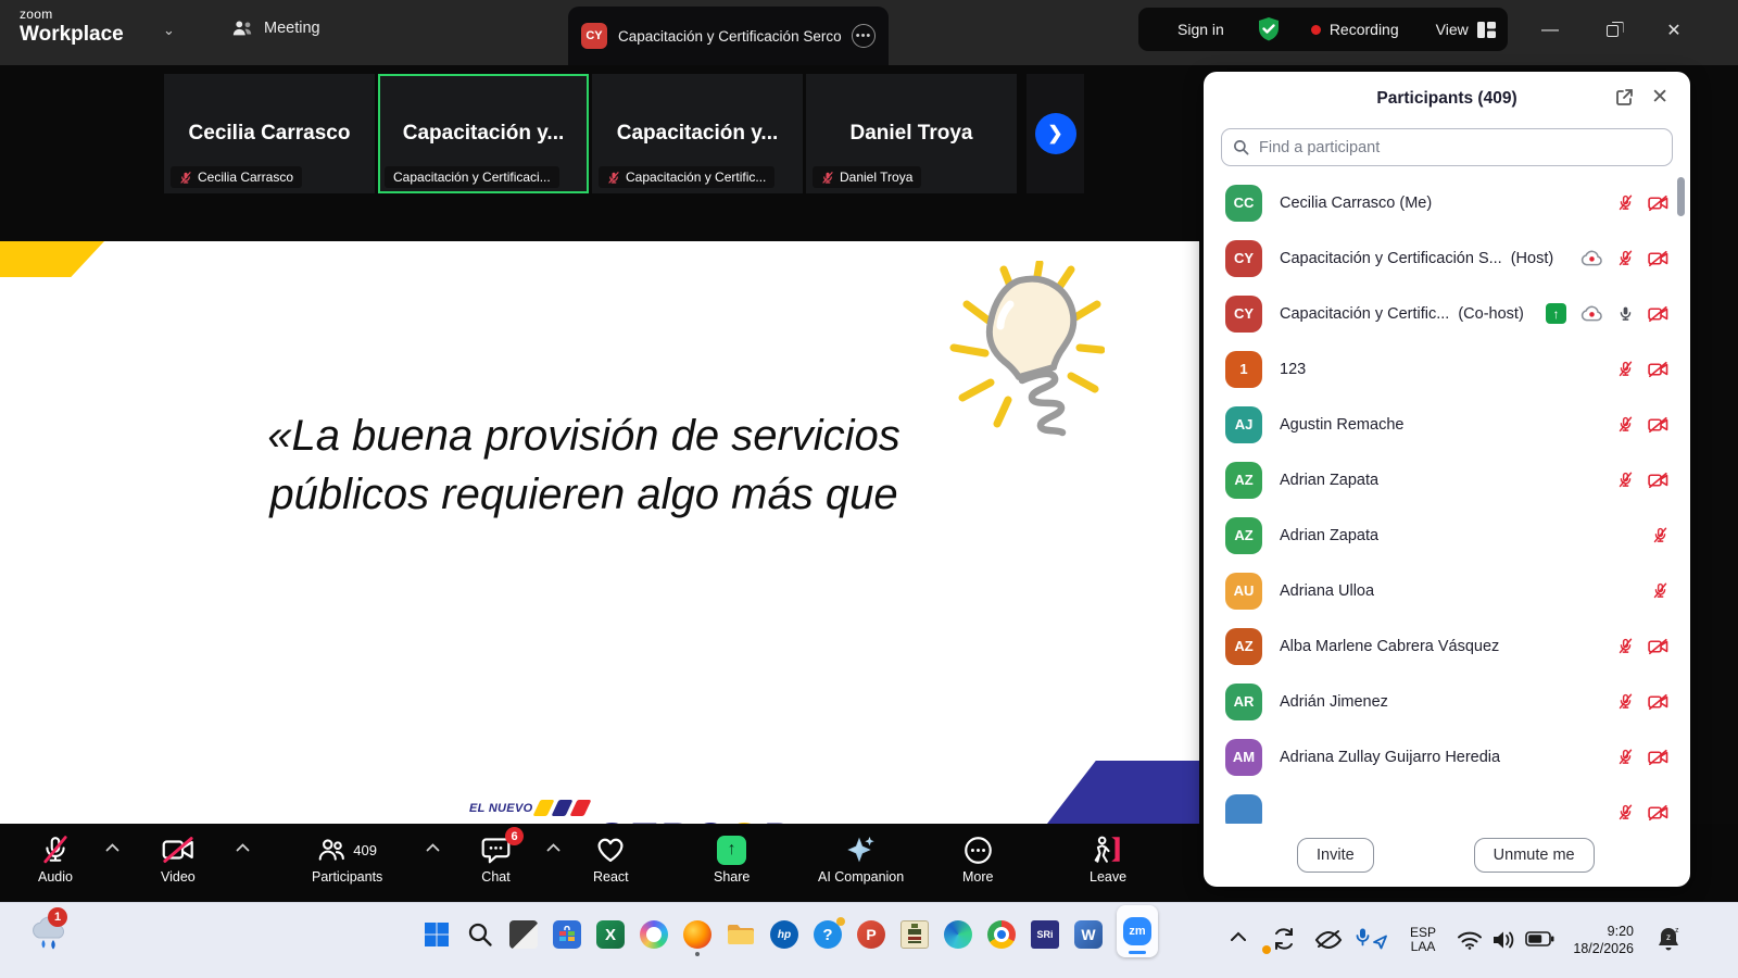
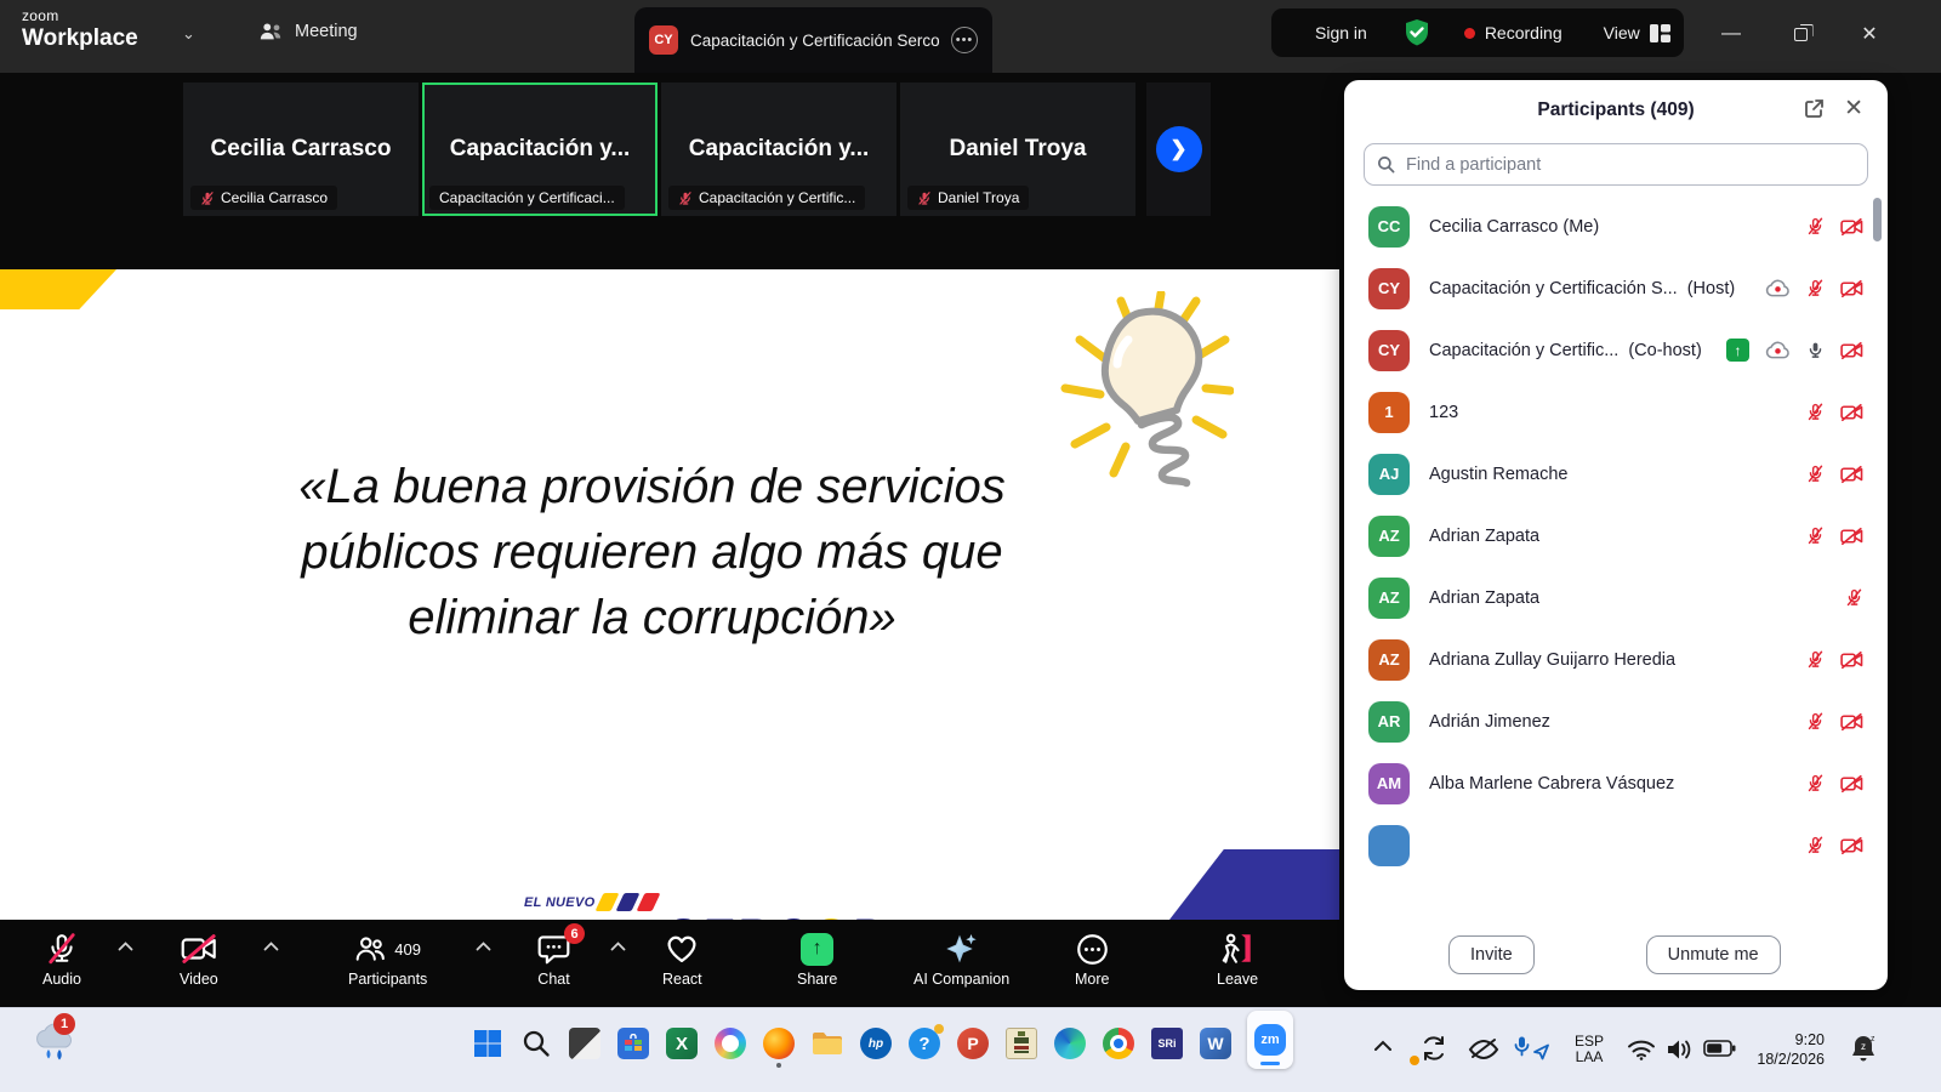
  zoom
  Workplace
  ⌄
  Meeting
  CY
  Capacitación y Certificación Serco
  •••
  Sign in
  Recording
  View
  —
  ✕
  Cecilia Carrasco
  Cecilia Carrasco
  Capacitación y...
  Capacitación y Certificaci...
  Capacitación y...
  Capacitación y Certific...
  Daniel Troya
  Daniel Troya
  ❯
  «La buena provisión de servicios
  públicos requieren algo más que
+ eliminar la corrupción»
  EL NUEVO
  Participants (409)
  ✕
  Find a participant
  CC
  Cecilia Carrasco (Me)
  CY
  Capacitación y Certificación S...
  (Host)
  CY
  Capacitación y Certific...
  (Co-host)
  ↑
  1
  123
  AJ
  Agustin Remache
  AZ
  Adrian Zapata
  AZ
  Adrian Zapata
- AU
- Adriana Ulloa
  AZ
- Alba Marlene Cabrera Vásquez
+ Adriana Zullay Guijarro Heredia
  AR
  Adrián Jimenez
  AM
- Adriana Zullay Guijarro Heredia
+ Alba Marlene Cabrera Vásquez
  Invite
  Unmute me
  Audio
  Video
  409
  Participants
  6
  Chat
  React
  ↑
  Share
  AI Companion
  More
  Leave
  1
  X
  hp
  ?
  P
  SRi
  W
  zm
  ESP
  LAA
  9:20
  18/2/2026
  z
